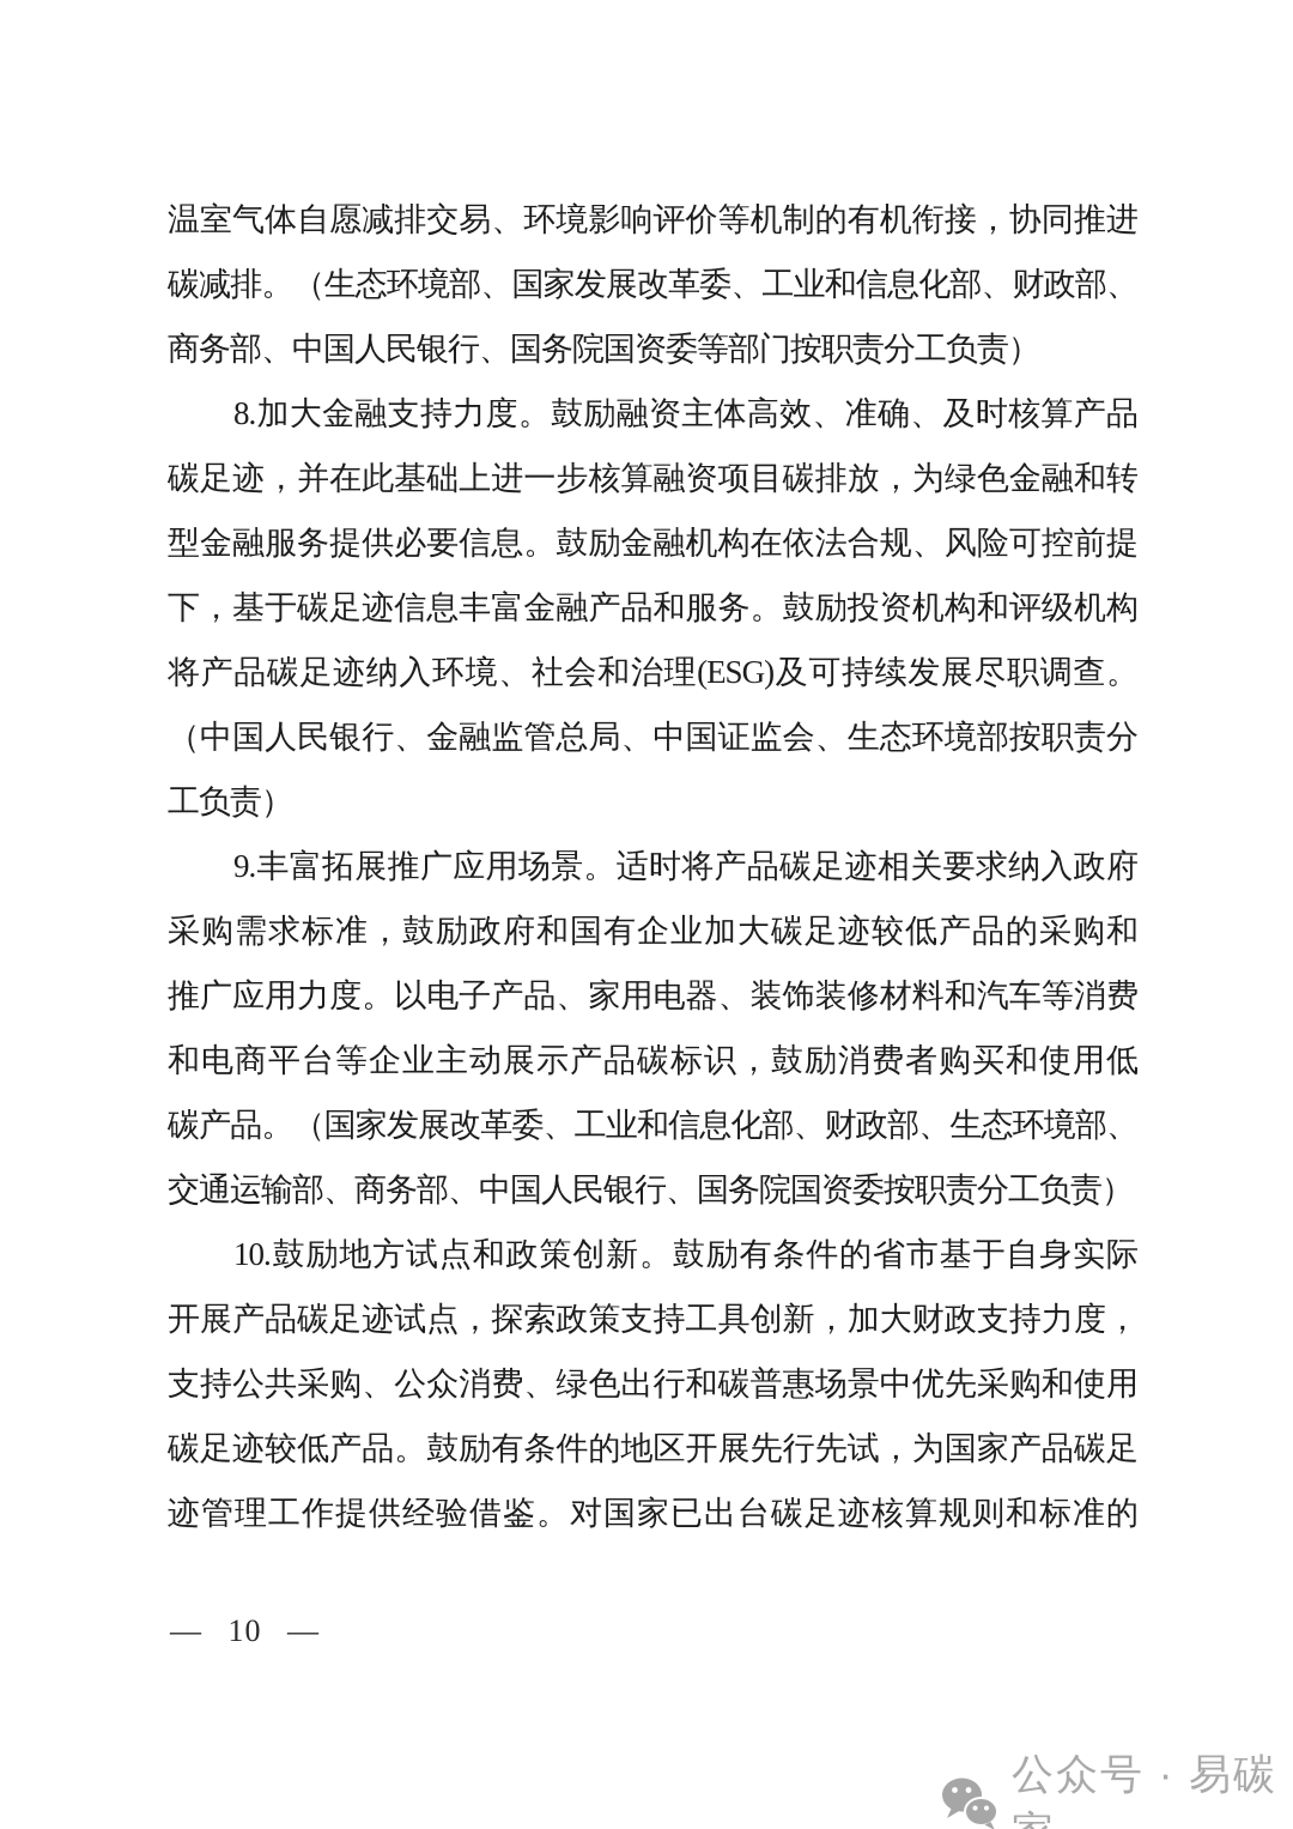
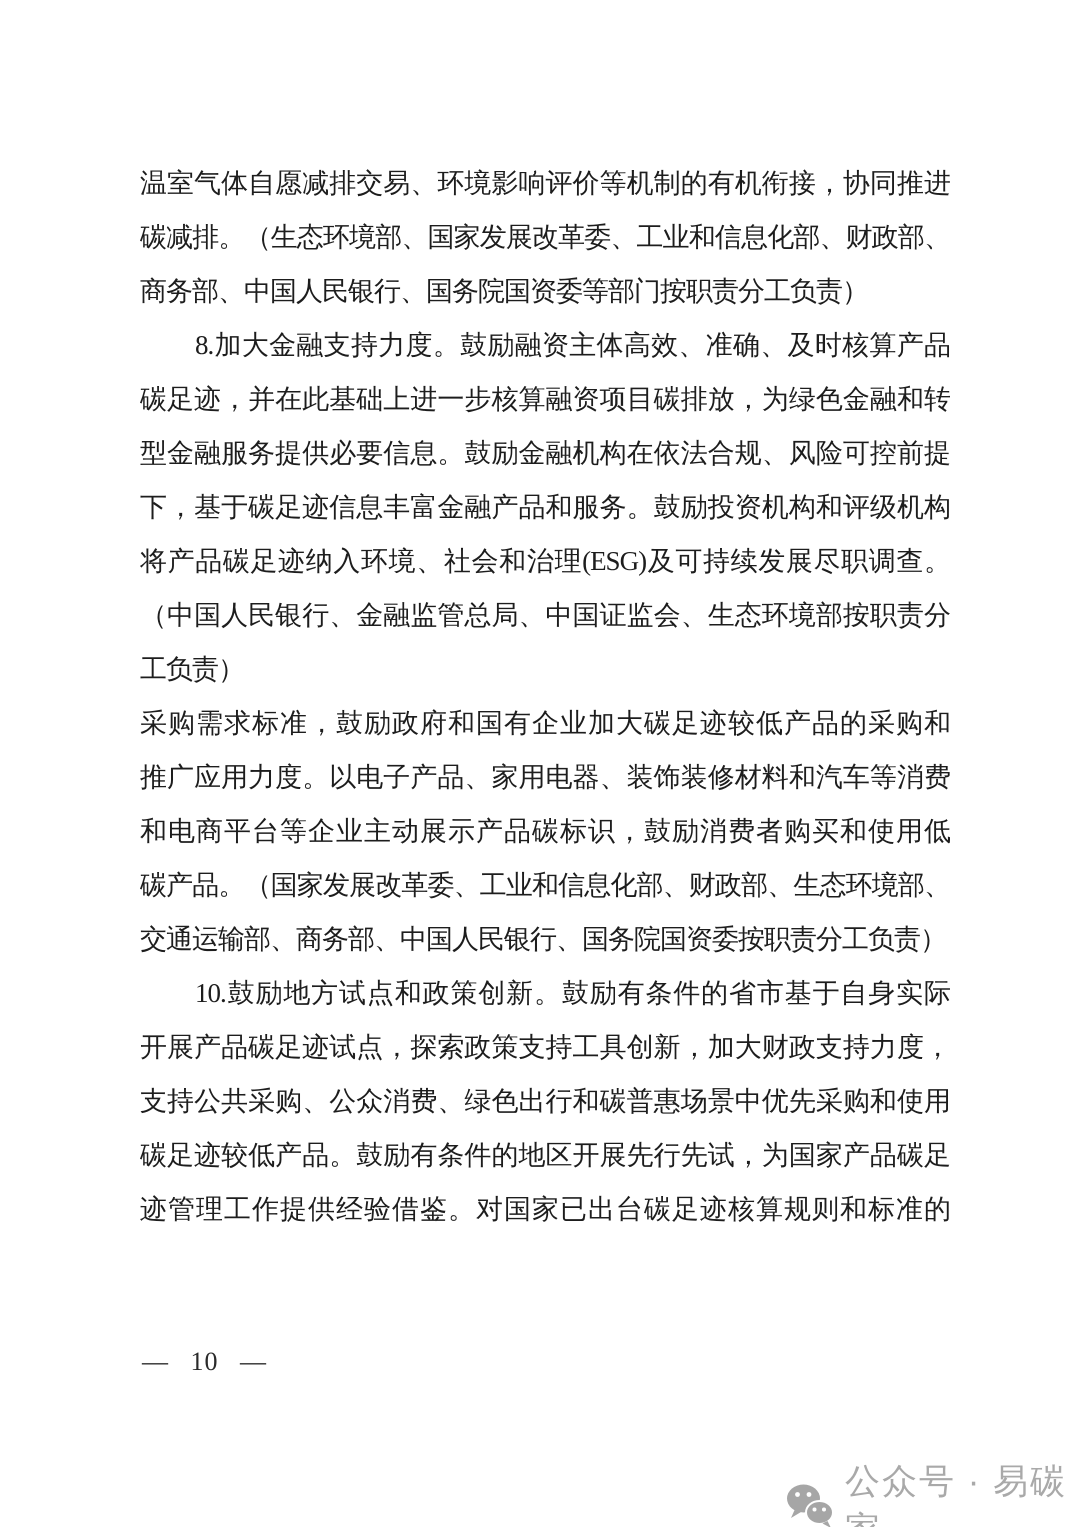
  温室气体自愿减排交易、环境影响评价等机制的有机衔接，协同推进
  碳减排。（生态环境部、国家发展改革委、工业和信息化部、财政部、
  商务部、中国人民银行、国务院国资委等部门按职责分工负责）
  8.加大金融支持力度。鼓励融资主体高效、准确、及时核算产品
  碳足迹，并在此基础上进一步核算融资项目碳排放，为绿色金融和转
  型金融服务提供必要信息。鼓励金融机构在依法合规、风险可控前提
  下，基于碳足迹信息丰富金融产品和服务。鼓励投资机构和评级机构
  将产品碳足迹纳入环境、社会和治理(ESG)及可持续发展尽职调查。
  （中国人民银行、金融监管总局、中国证监会、生态环境部按职责分
  工负责）
- 9.丰富拓展推广应用场景。适时将产品碳足迹相关要求纳入政府
  采购需求标准，鼓励政府和国有企业加大碳足迹较低产品的采购和
  推广应用力度。以电子产品、家用电器、装饰装修材料和汽车等消费
  和电商平台等企业主动展示产品碳标识，鼓励消费者购买和使用低
  碳产品。（国家发展改革委、工业和信息化部、财政部、生态环境部、
  交通运输部、商务部、中国人民银行、国务院国资委按职责分工负责）
  10.鼓励地方试点和政策创新。鼓励有条件的省市基于自身实际
  开展产品碳足迹试点，探索政策支持工具创新，加大财政支持力度，
  支持公共采购、公众消费、绿色出行和碳普惠场景中优先采购和使用
  碳足迹较低产品。鼓励有条件的地区开展先行先试，为国家产品碳足
  迹管理工作提供经验借鉴。对国家已出台碳足迹核算规则和标准的
  — 10 —
  公众号 · 易碳
